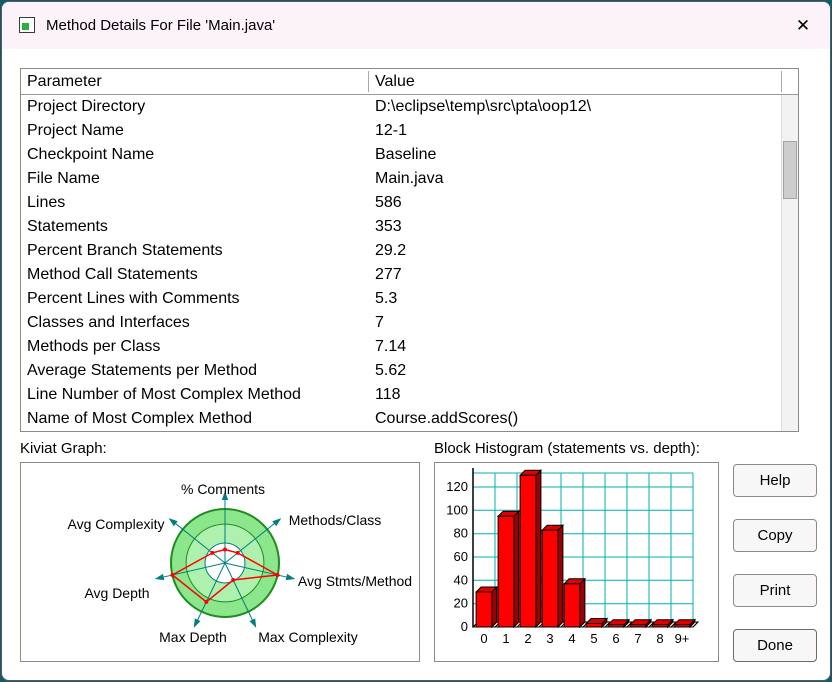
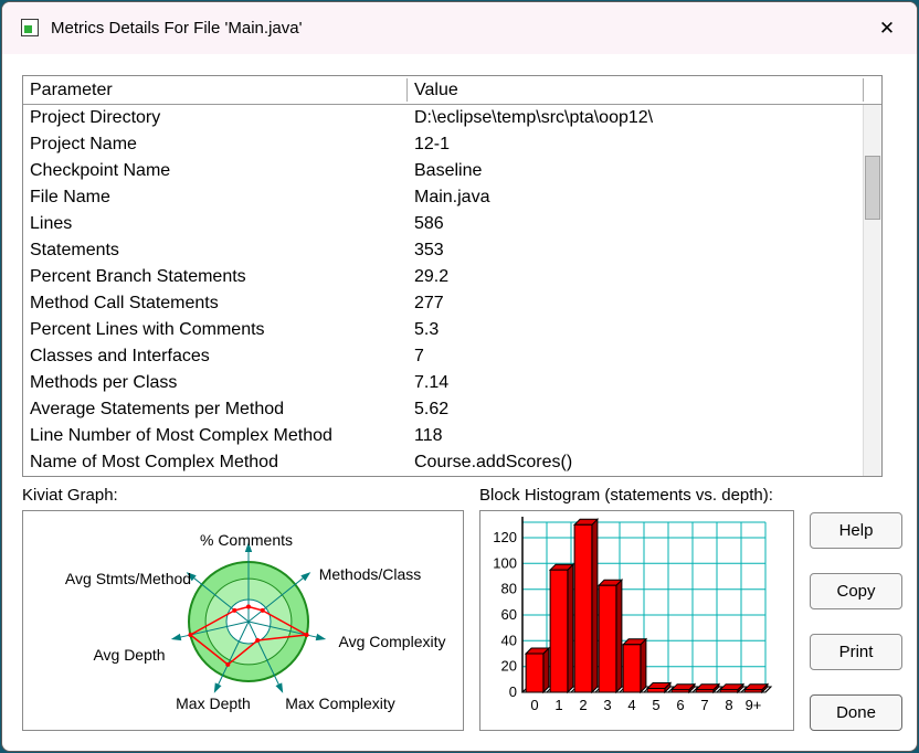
- Method Details For File 'Main.java'
+ Metrics Details For File 'Main.java'
  ✕
  Parameter
  Value
  Project Directory
  D:\eclipse\temp\src\pta\oop12\
  Project Name
  12-1
  Checkpoint Name
  Baseline
  File Name
  Main.java
  Lines
  586
  Statements
  353
  Percent Branch Statements
  29.2
  Method Call Statements
  277
  Percent Lines with Comments
  5.3
  Classes and Interfaces
  7
  Methods per Class
  7.14
  Average Statements per Method
  5.62
  Line Number of Most Complex Method
  118
  Name of Most Complex Method
  Course.addScores()
  Kiviat Graph:
  Block Histogram (statements vs. depth):
  % Comments
  Methods/Class
- Avg Stmts/Method
+ Avg Complexity
  Max Complexity
  Max Depth
  Avg Depth
- Avg Complexity
+ Avg Stmts/Method
  0
  20
  40
  60
  80
  100
  120
  0
  1
  2
  3
  4
  5
  6
  7
  8
  9+
  Help
  Copy
  Print
  Done
